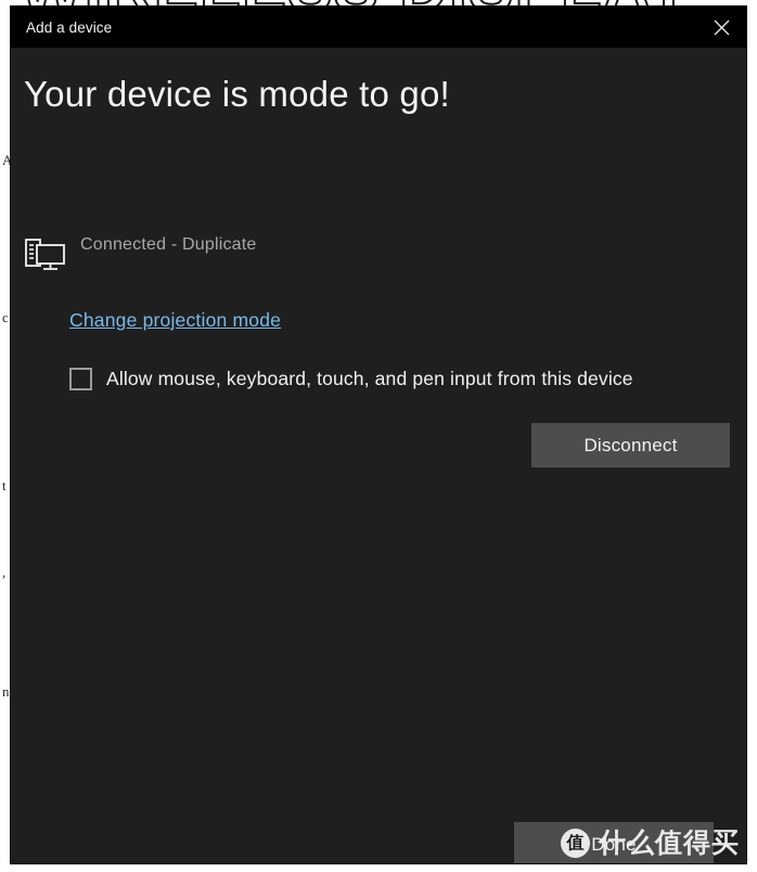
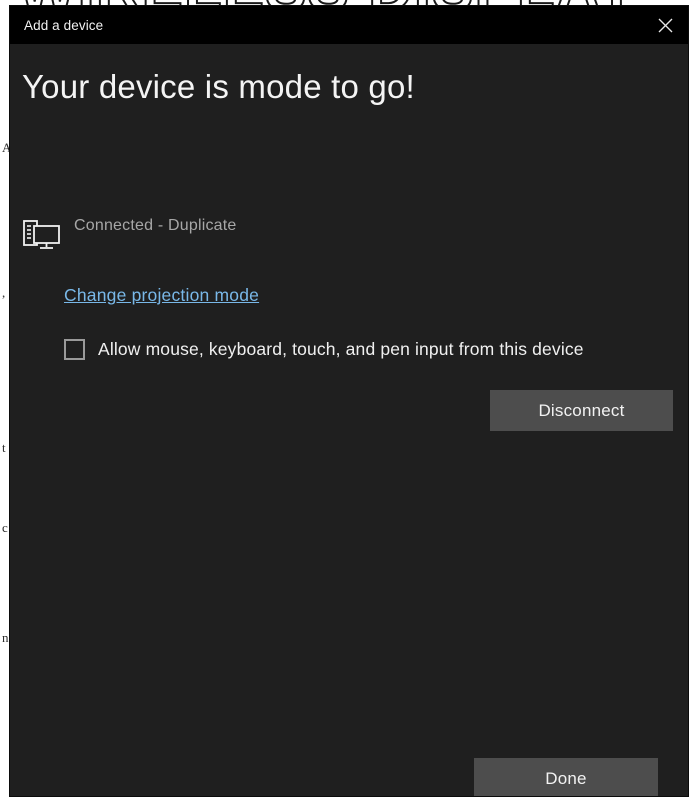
  A
- c
+ ,
  t
- ,
+ c
  n
  Add a device
  Your device is mode to go!
  Connected - Duplicate
  Change projection mode
  Allow mouse, keyboard, touch, and pen input from this device
  Disconnect
  Done
- 值
- 什么值得买
